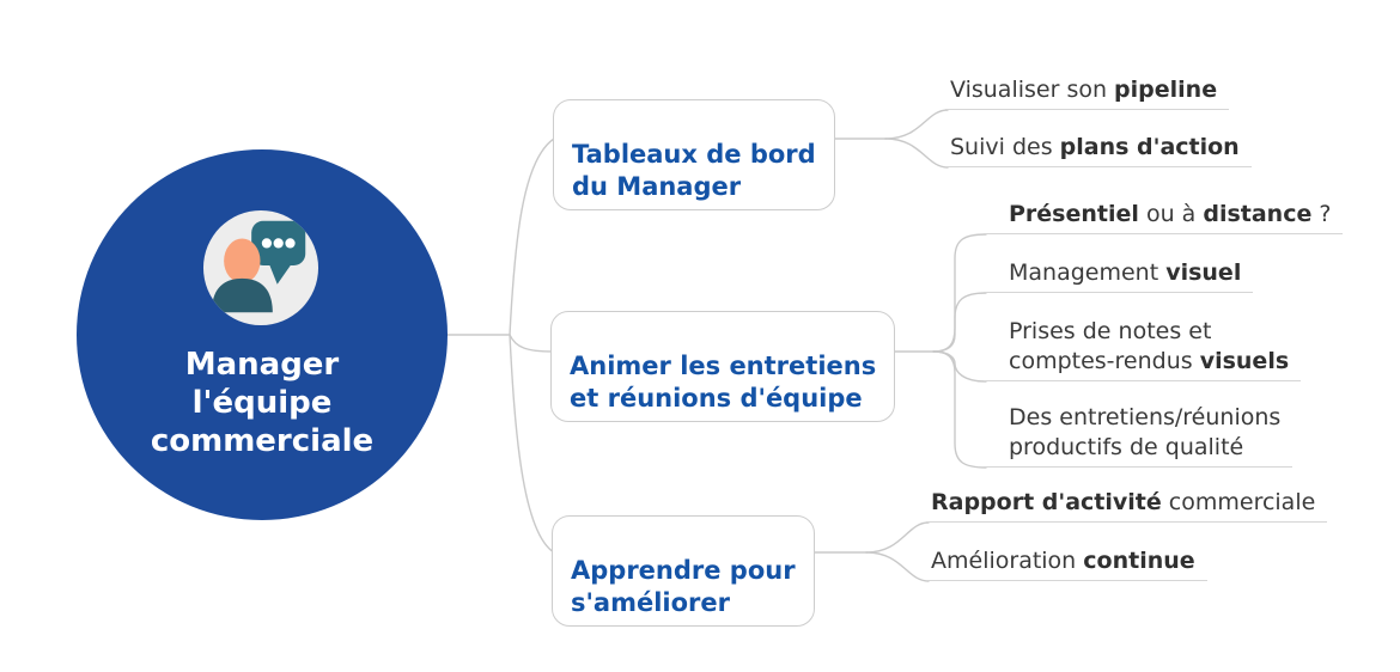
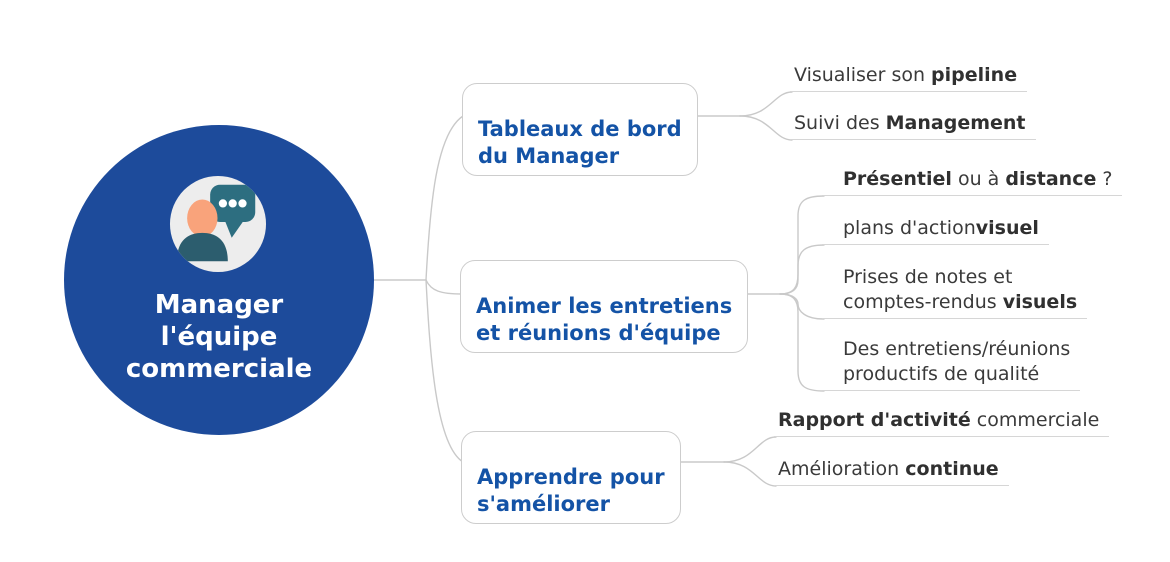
  Manager
  l'équipe
  commerciale
  Tableaux de bord
  du Manager
  Animer les entretiens
  et réunions d'équipe
  Apprendre pour
  s'améliorer
  Visualiser son pipeline
- Suivi des plans d'action
+ Suivi des Management
  Présentiel ou à distance ?
- Management visuel
+ plans d'actionvisuel
  Prises de notes et
  comptes-rendus visuels
  Des entretiens/réunions
  productifs de qualité
  Rapport d'activité commerciale
  Amélioration continue
